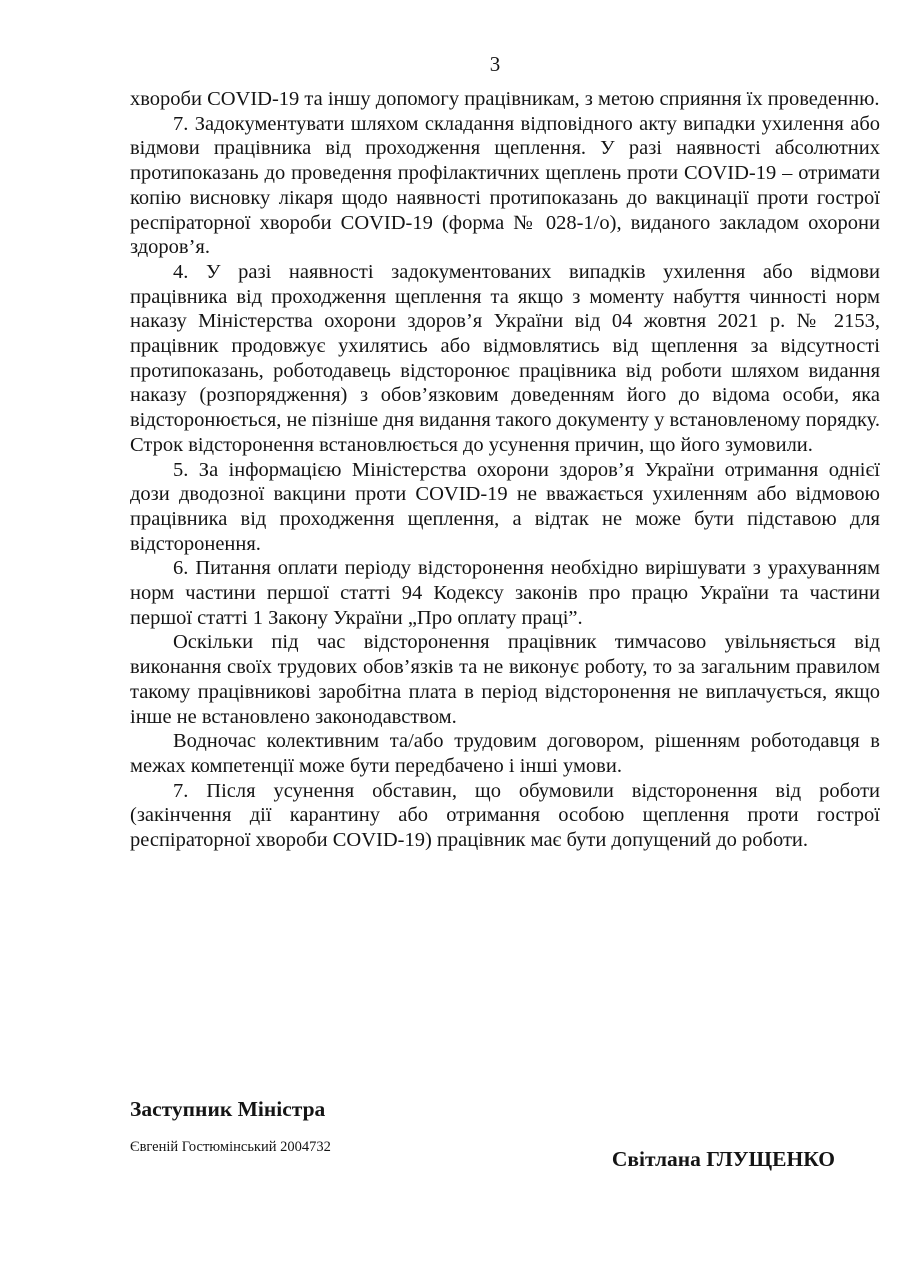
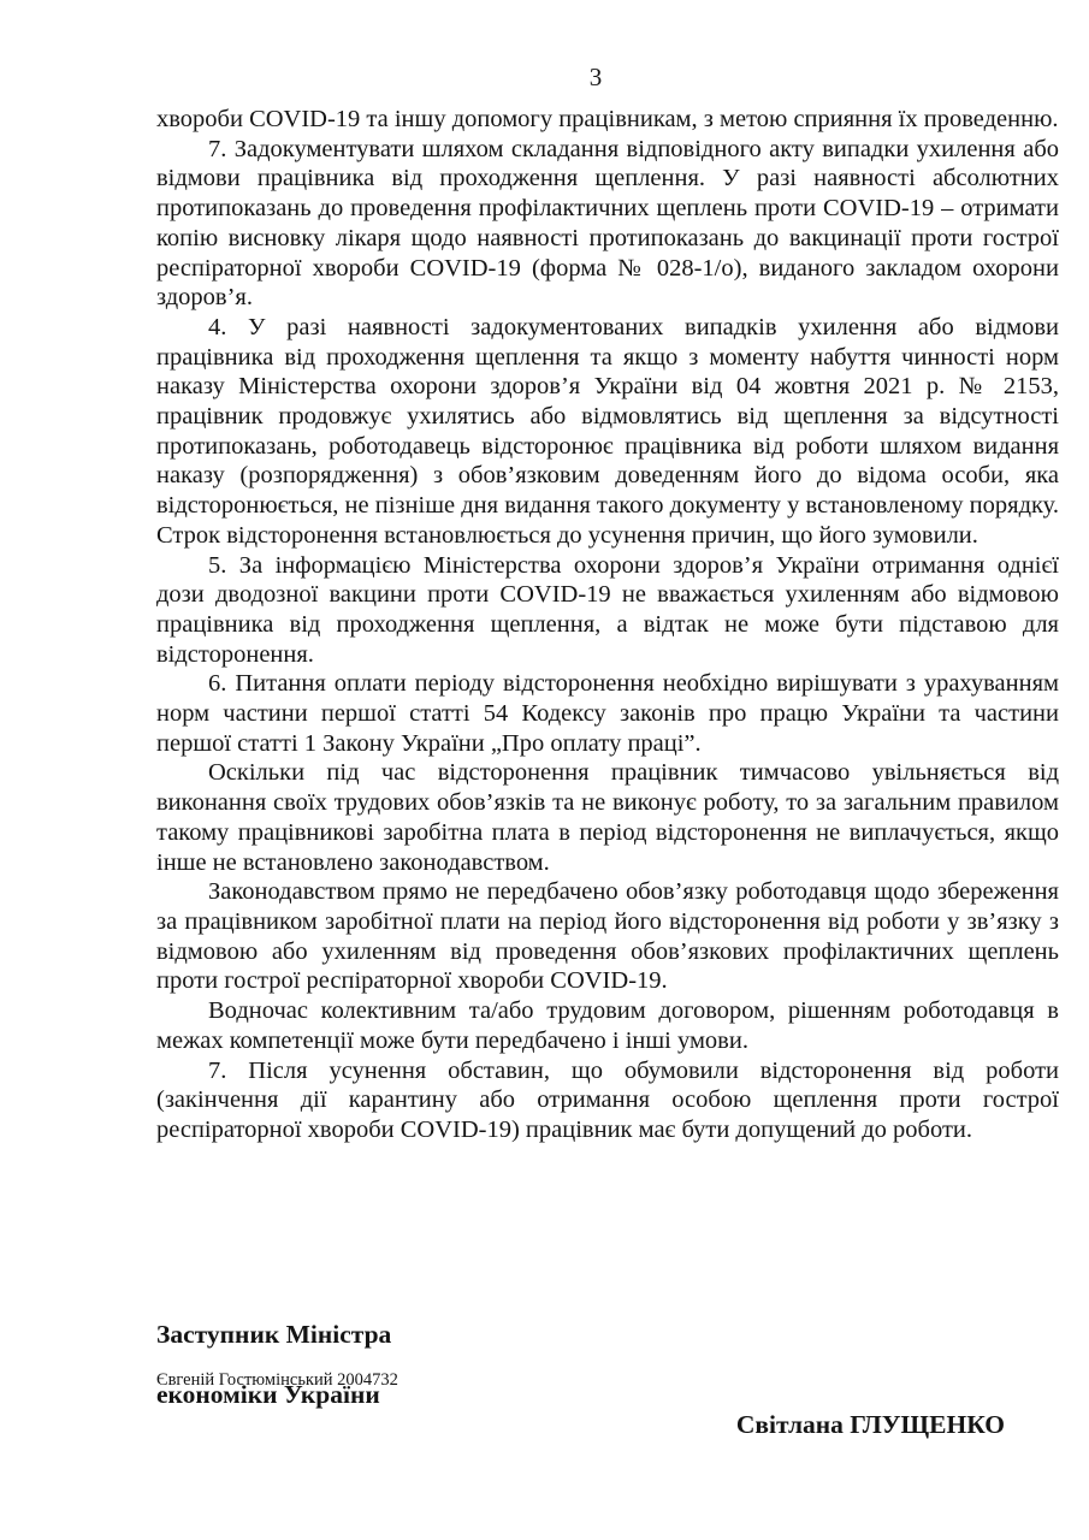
  3
  хвороби COVID-19 та іншу допомогу працівникам, з метою сприяння їх проведенню.
  7. Задокументувати шляхом складання відповідного акту випадки ухилення або відмови працівника від проходження щеплення. У разі наявності абсолютних протипоказань до проведення профілактичних щеплень проти COVID-19 – отримати копію висновку лікаря щодо наявності протипоказань до вакцинації проти гострої респіраторної хвороби COVID-19 (форма № 028-1/о), виданого закладом охорони здоров’я.
  4. У разі наявності задокументованих випадків ухилення або відмови працівника від проходження щеплення та якщо з моменту набуття чинності норм наказу Міністерства охорони здоров’я України від 04 жовтня 2021 р. № 2153, працівник продовжує ухилятись або відмовлятись від щеплення за відсутності протипоказань, роботодавець відсторонює працівника від роботи шляхом видання наказу (розпорядження) з обов’язковим доведенням його до відома особи, яка відсторонюється, не пізніше дня видання такого документу у встановленому порядку. Строк відсторонення встановлюється до усунення причин, що його зумовили.
  5. За інформацією Міністерства охорони здоров’я України отримання однієї дози дводозної вакцини проти COVID-19 не вважається ухиленням або відмовою працівника від проходження щеплення, а відтак не може бути підставою для відсторонення.
- 6. Питання оплати періоду відсторонення необхідно вирішувати з урахуванням норм частини першої статті 94 Кодексу законів про працю України та частини першої статті 1 Закону України „Про оплату праці”.
+ 6. Питання оплати періоду відсторонення необхідно вирішувати з урахуванням норм частини першої статті 54 Кодексу законів про працю України та частини першої статті 1 Закону України „Про оплату праці”.
  Оскільки під час відсторонення працівник тимчасово увільняється від виконання своїх трудових обов’язків та не виконує роботу, то за загальним правилом такому працівникові заробітна плата в період відсторонення не виплачується, якщо інше не встановлено законодавством.
+ Законодавством прямо не передбачено обов’язку роботодавця щодо збереження за працівником заробітної плати на період його відсторонення від роботи у зв’язку з відмовою або ухиленням від проведення обов’язкових профілактичних щеплень проти гострої респіраторної хвороби COVID-19.
  Водночас колективним та/або трудовим договором, рішенням роботодавця в межах компетенції може бути передбачено і інші умови.
  7. Після усунення обставин, що обумовили відсторонення від роботи (закінчення дії карантину або отримання особою щеплення проти гострої респіраторної хвороби COVID-19) працівник має бути допущений до роботи.
  Заступник Міністра
+ економіки України
  Світлана ГЛУЩЕНКО
  Євгеній Гостюмінський 2004732
